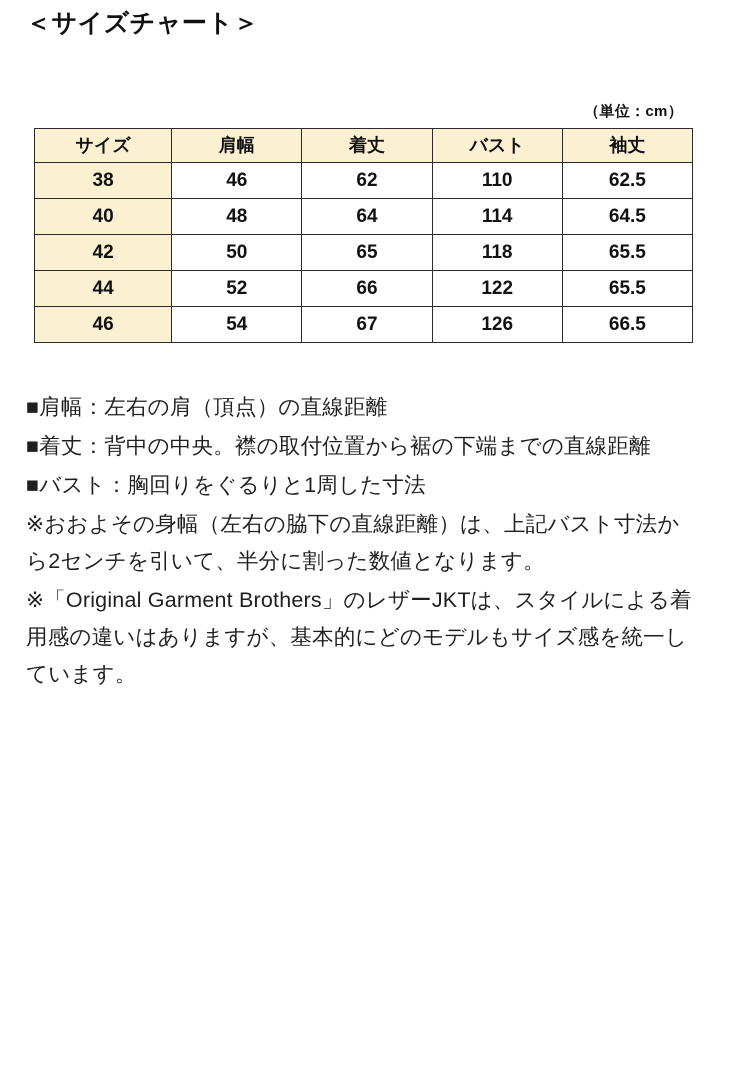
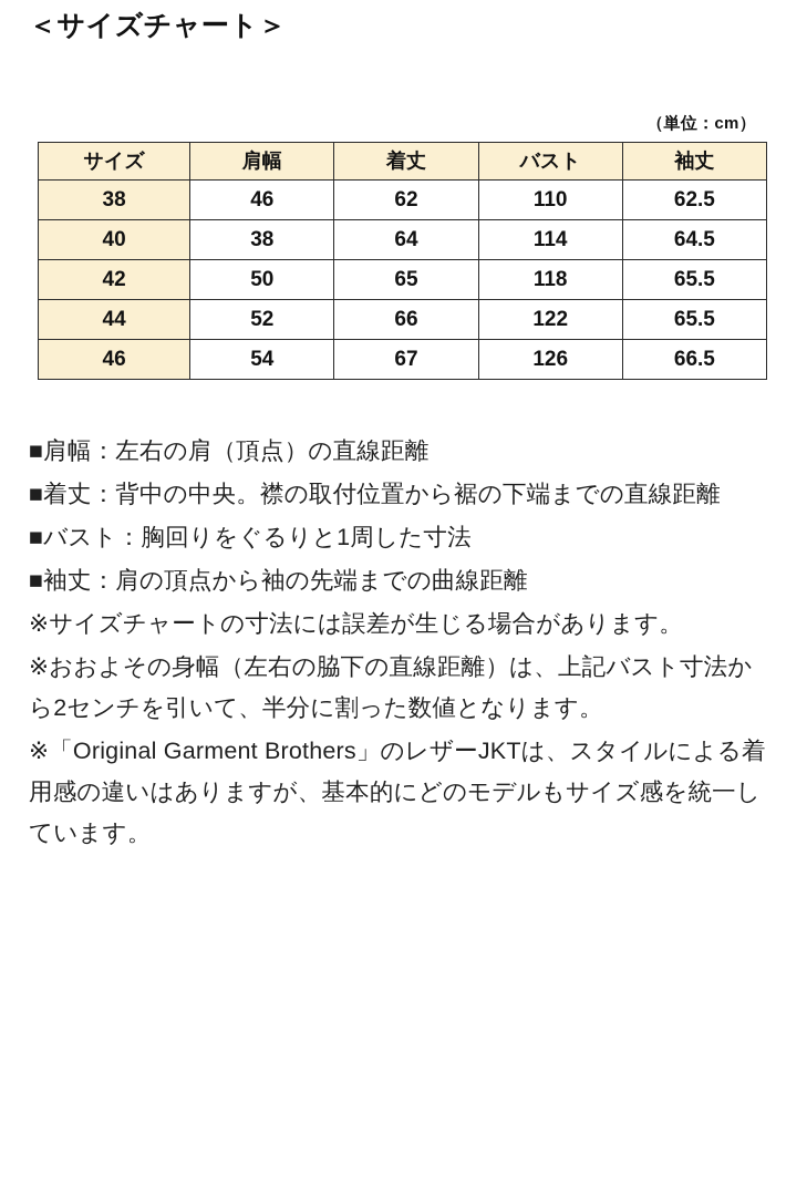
  ＜サイズチャート＞
  （単位：cm）
  サイズ	肩幅	着丈	バスト	袖丈
  38	46	62	110	62.5
- 40	48	64	114	64.5
+ 40	38	64	114	64.5
  42	50	65	118	65.5
  44	52	66	122	65.5
  46	54	67	126	66.5
  ■肩幅：左右の肩（頂点）の直線距離
  ■着丈：背中の中央。襟の取付位置から裾の下端までの直線距離
  ■バスト：胸回りをぐるりと1周した寸法
+ ■袖丈：肩の頂点から袖の先端までの曲線距離
+ ※サイズチャートの寸法には誤差が生じる場合があります。
  ※おおよその身幅（左右の脇下の直線距離）は、上記バスト寸法から2センチを引いて、半分に割った数値となります。
  ※「Original Garment Brothers」のレザーJKTは、スタイルによる着用感の違いはありますが、基本的にどのモデルもサイズ感を統一しています。
